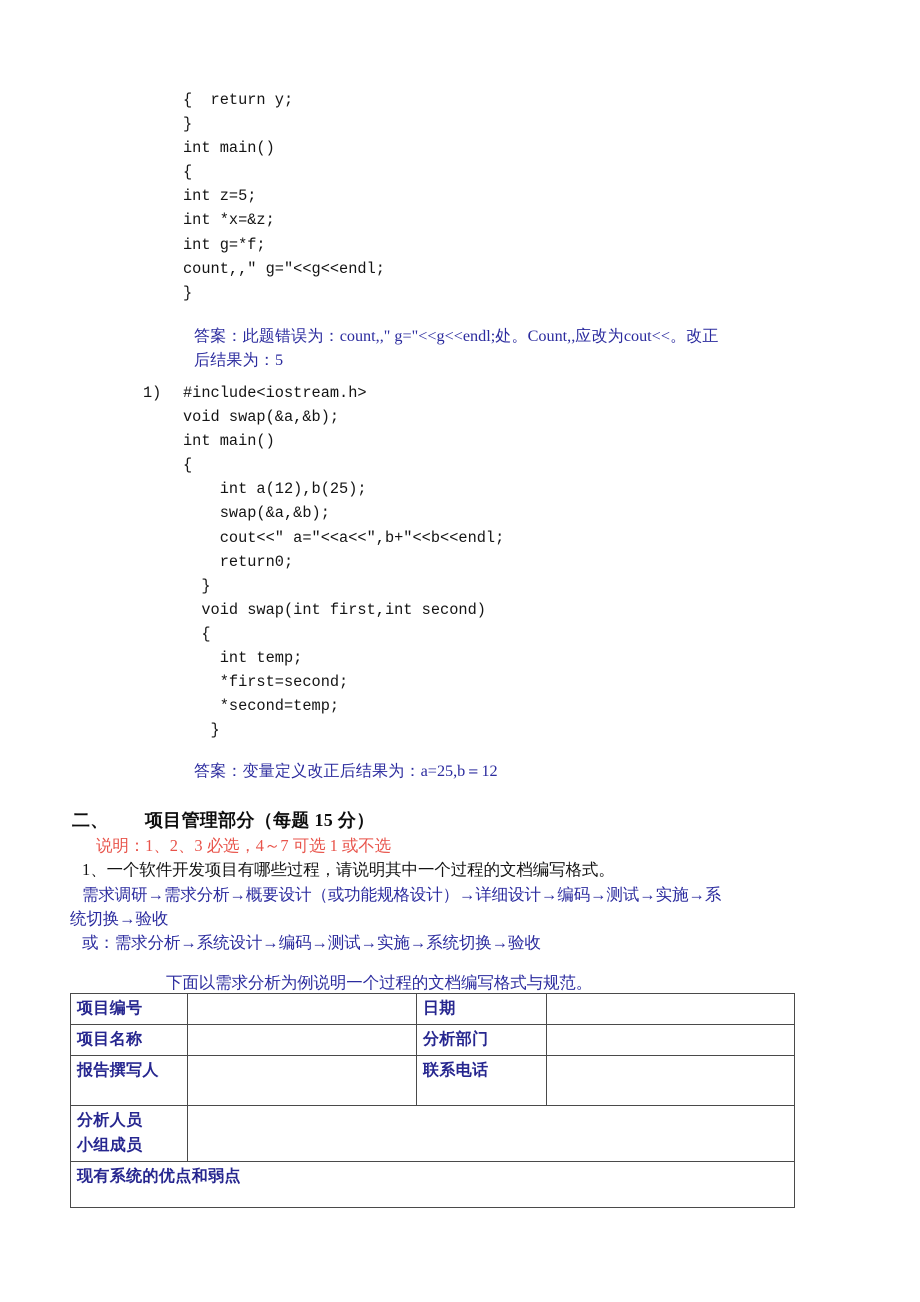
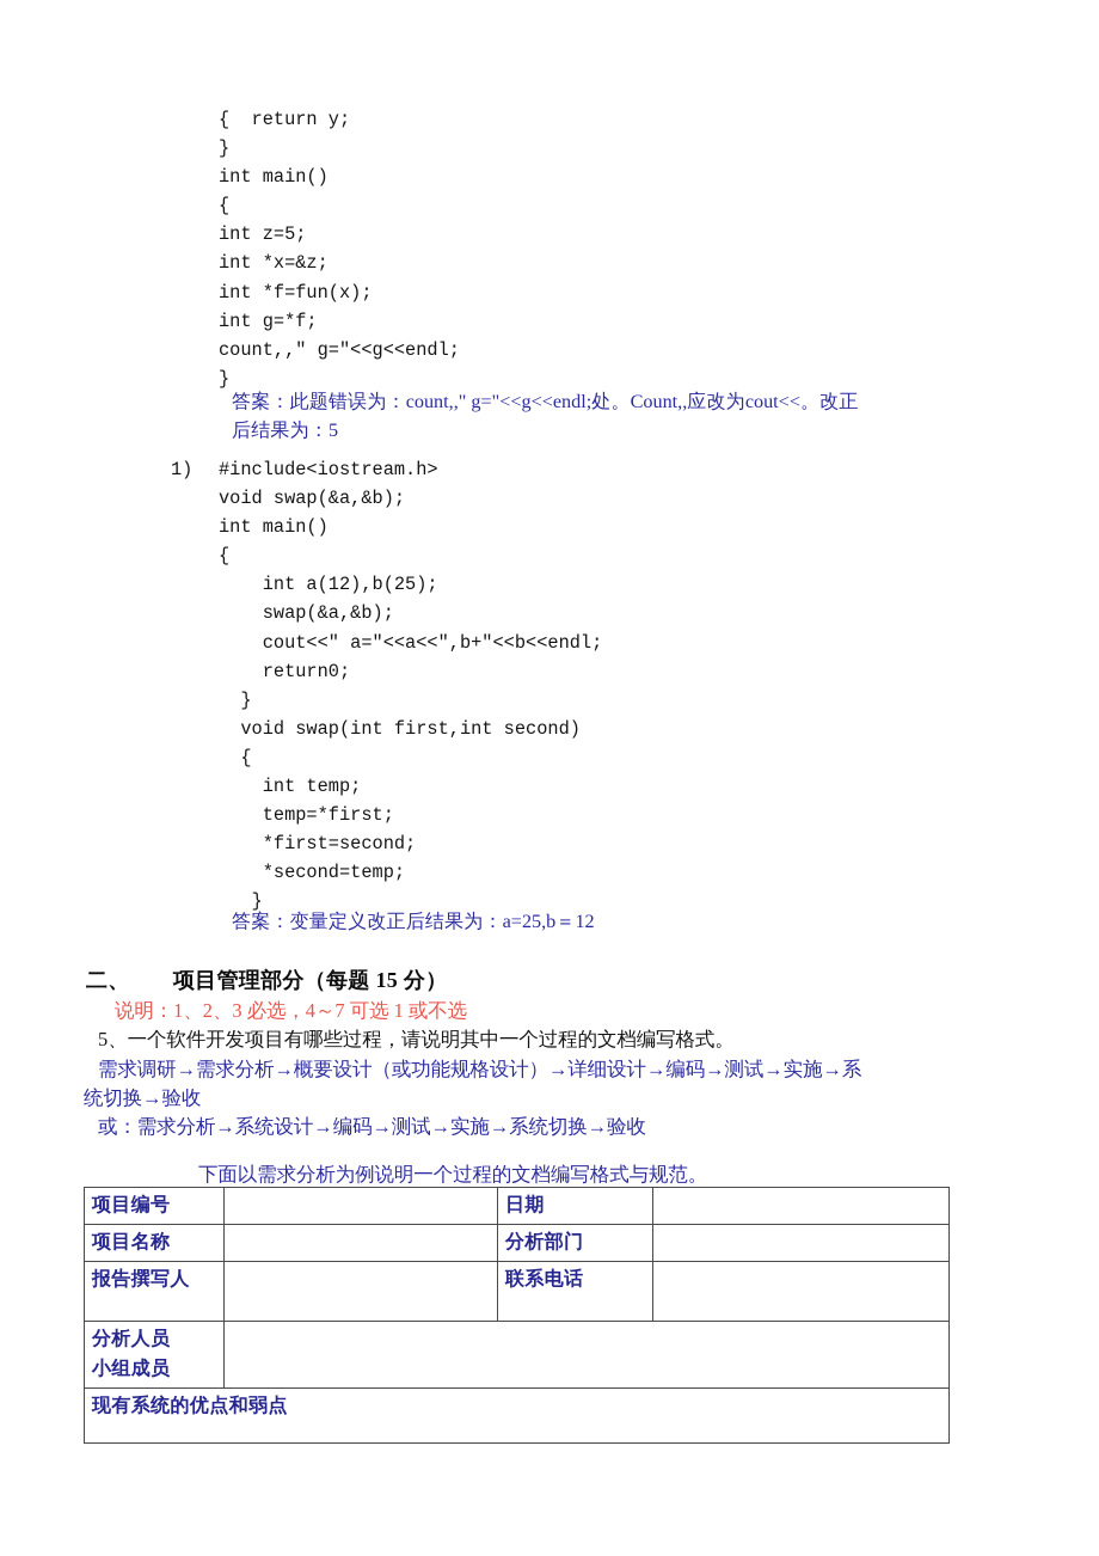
  { return y;
  }
  int main()
  {
  int z=5;
  int *x=&z;
+ int *f=fun(x);
  int g=*f;
  count,," g="<<g<<endl;
  }
  答案：此题错误为：count,," g="<<g<<endl;处。Count,,应改为cout<<。改正
  后结果为：5
  1)
  #include<iostream.h>
  void swap(&a,&b);
  int main()
  {
  int a(12),b(25);
  swap(&a,&b);
  cout<<" a="<<a<<",b+"<<b<<endl;
  return0;
  }
  void swap(int first,int second)
  {
  int temp;
+ temp=*first;
  *first=second;
  *second=temp;
  }
  答案：变量定义改正后结果为：a=25,b＝12
  二、
  项目管理部分（每题 15 分）
  说明：1、2、3 必选，4～7 可选 1 或不选
- 1、一个软件开发项目有哪些过程，请说明其中一个过程的文档编写格式。
+ 5、一个软件开发项目有哪些过程，请说明其中一个过程的文档编写格式。
  需求调研→需求分析→概要设计（或功能规格设计）→详细设计→编码→测试→实施→系
  统切换→验收
  或：需求分析→系统设计→编码→测试→实施→系统切换→验收
  下面以需求分析为例说明一个过程的文档编写格式与规范。
  项目编号		日期
  项目名称		分析部门
  报告撰写人		联系电话
  分析人员 小组成员
  现有系统的优点和弱点
